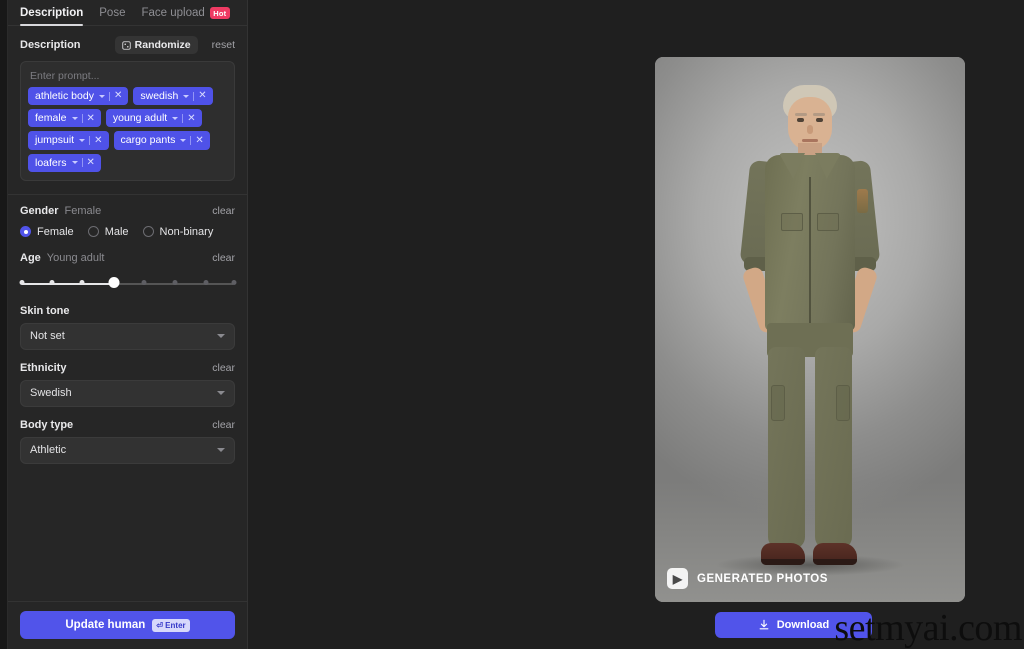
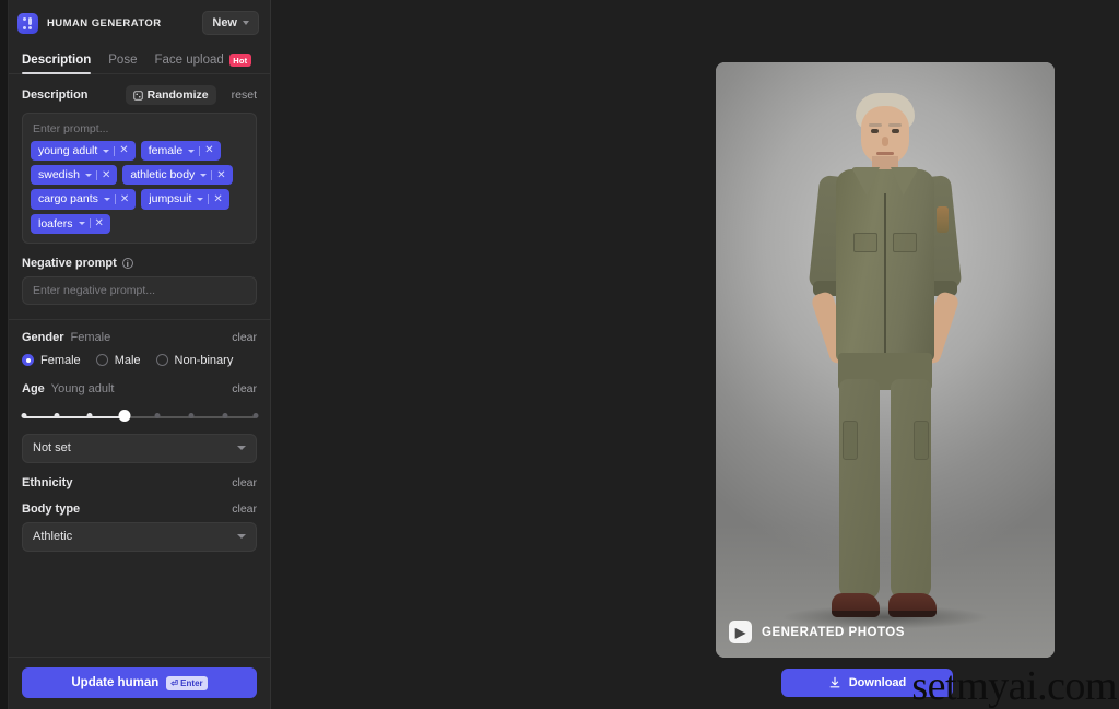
+ HUMAN GENERATOR
+ New
  Description
  Pose
  Face upload
  Hot
  Description
  Randomize
  reset
  Enter prompt...
- athletic body
+ young adult
  ✕
- swedish
+ female
  ✕
- female
+ swedish
  ✕
- young adult
+ athletic body
  ✕
- jumpsuit
+ cargo pants
  ✕
- cargo pants
+ jumpsuit
  ✕
  loafers
  ✕
+ Negative prompt
+ i
+ Enter negative prompt...
  Gender
  Female
  clear
  Female
  Male
  Non-binary
  Age
  Young adult
  clear
- Skin tone
  Not set
  Ethnicity
  clear
- Swedish
  Body type
  clear
  Athletic
  Update human
  ⏎ Enter
  ▶
  GENERATED PHOTOS
  Download
  setmyai.com
